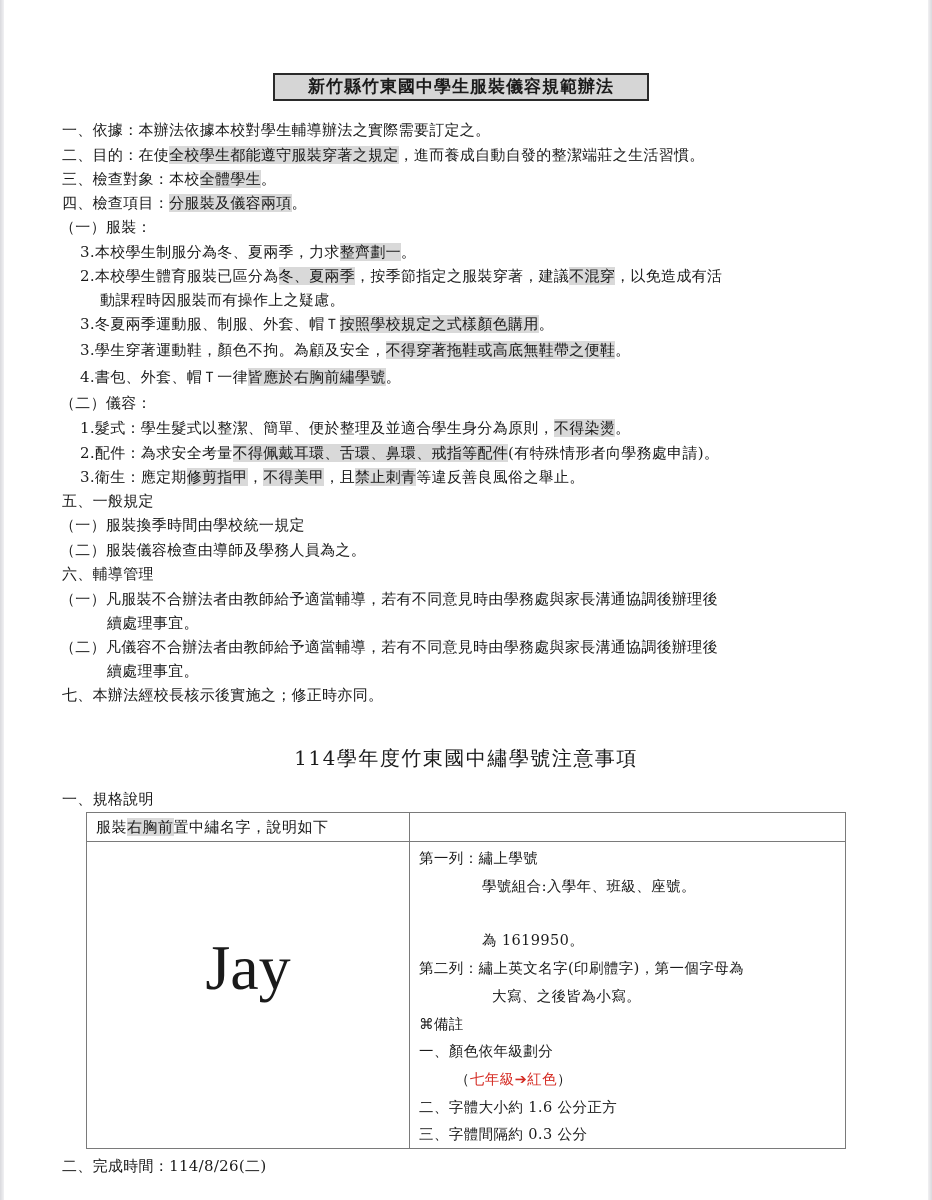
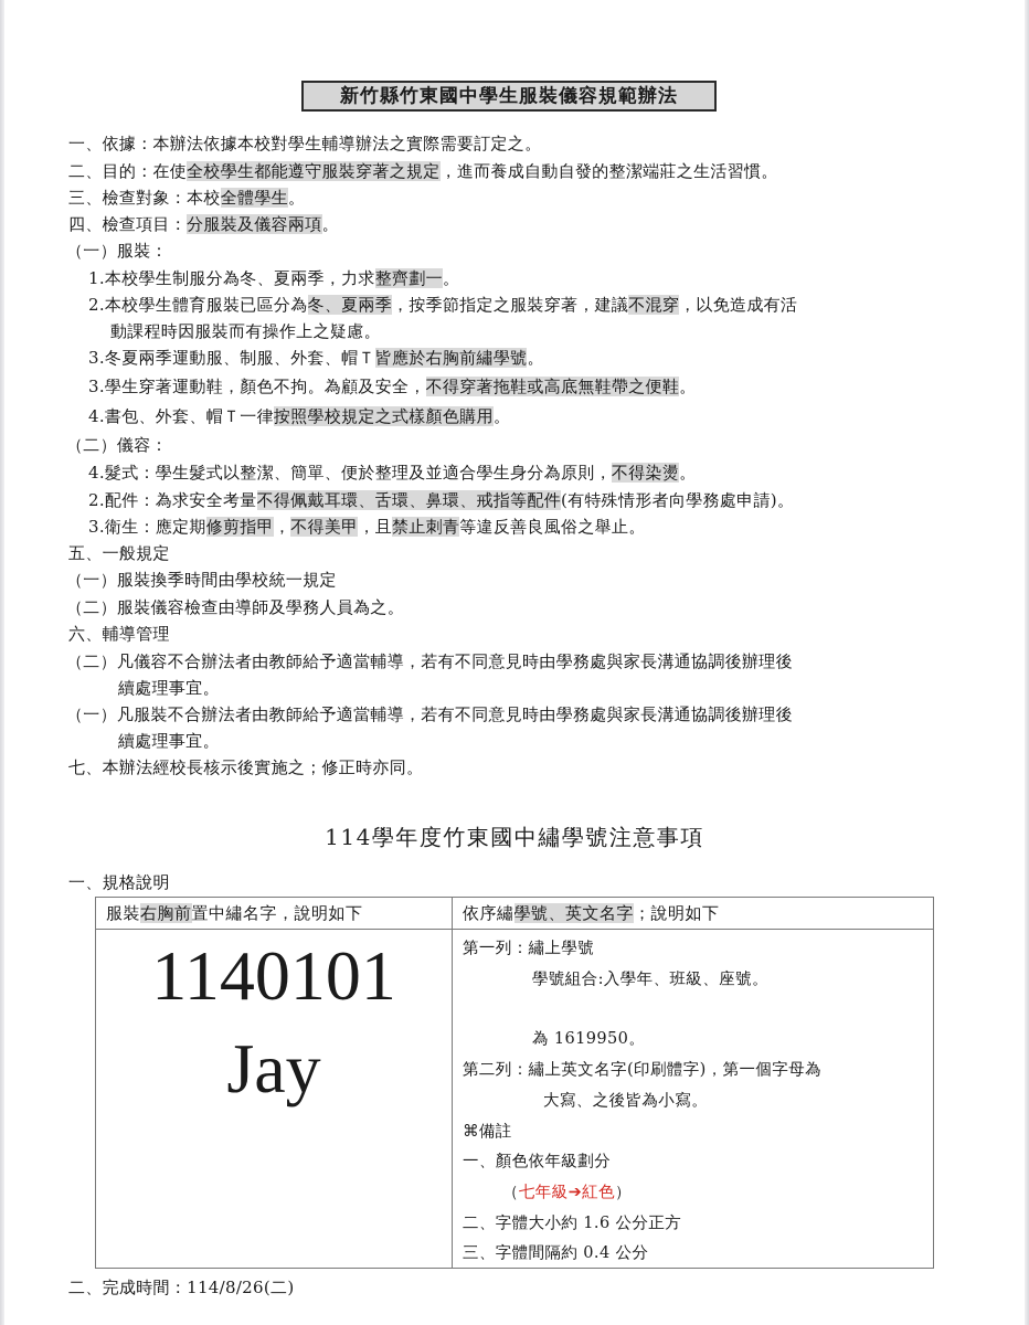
  新竹縣竹東國中學生服裝儀容規範辦法
  一、依據：本辦法依據本校對學生輔導辦法之實際需要訂定之。
  二、目的：在使全校學生都能遵守服裝穿著之規定，進而養成自動自發的整潔端莊之生活習慣。
  三、檢查對象：本校全體學生。
  四、檢查項目：分服裝及儀容兩項。
  （一）服裝：
- 3.本校學生制服分為冬、夏兩季，力求整齊劃一。
+ 1.本校學生制服分為冬、夏兩季，力求整齊劃一。
  2.本校學生體育服裝已區分為冬、夏兩季，按季節指定之服裝穿著，建議不混穿，以免造成有活
  動課程時因服裝而有操作上之疑慮。
- 3.冬夏兩季運動服、制服、外套、帽Ｔ按照學校規定之式樣顏色購用。
+ 3.冬夏兩季運動服、制服、外套、帽Ｔ皆應於右胸前繡學號。
  3.學生穿著運動鞋，顏色不拘。為顧及安全，不得穿著拖鞋或高底無鞋帶之便鞋。
- 4.書包、外套、帽Ｔ一律皆應於右胸前繡學號。
+ 4.書包、外套、帽Ｔ一律按照學校規定之式樣顏色購用。
  （二）儀容：
- 1.髮式：學生髮式以整潔、簡單、便於整理及並適合學生身分為原則，不得染燙。
+ 4.髮式：學生髮式以整潔、簡單、便於整理及並適合學生身分為原則，不得染燙。
  2.配件：為求安全考量不得佩戴耳環、舌環、鼻環、戒指等配件(有特殊情形者向學務處申請)。
  3.衛生：應定期修剪指甲，不得美甲，且禁止刺青等違反善良風俗之舉止。
  五、一般規定
  （一）服裝換季時間由學校統一規定
  （二）服裝儀容檢查由導師及學務人員為之。
  六、輔導管理
- （一）凡服裝不合辦法者由教師給予適當輔導，若有不同意見時由學務處與家長溝通協調後辦理後
+ （二）凡儀容不合辦法者由教師給予適當輔導，若有不同意見時由學務處與家長溝通協調後辦理後
  續處理事宜。
- （二）凡儀容不合辦法者由教師給予適當輔導，若有不同意見時由學務處與家長溝通協調後辦理後
+ （一）凡服裝不合辦法者由教師給予適當輔導，若有不同意見時由學務處與家長溝通協調後辦理後
  續處理事宜。
  七、本辦法經校長核示後實施之；修正時亦同。
  114學年度竹東國中繡學號注意事項
  一、規格說明
  服裝右胸前置中繡名字，說明如下
+ 依序繡學號、英文名字；說明如下
+ 1140101
  Jay
  第一列：繡上學號
  學號組合:入學年、班級、座號。
  為 1619950。
  第二列：繡上英文名字(印刷體字)，第一個字母為
  大寫、之後皆為小寫。
  ⌘備註
  一、顏色依年級劃分
  （七年級➔紅色）
  二、字體大小約 1.6 公分正方
- 三、字體間隔約 0.3 公分
+ 三、字體間隔約 0.4 公分
  二、完成時間：114/8/26(二)
